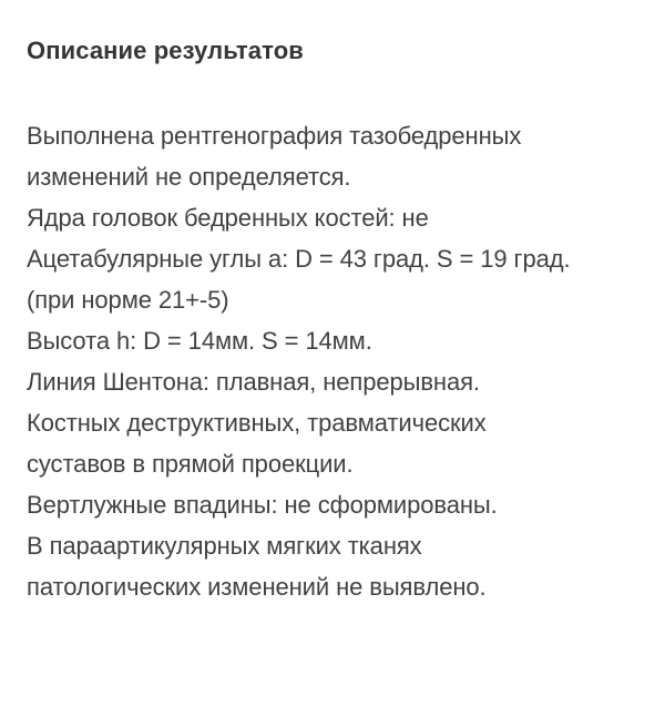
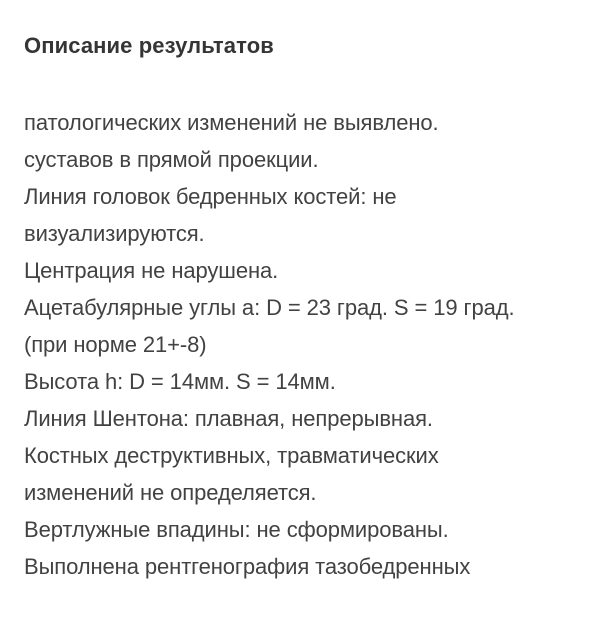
  Описание результатов
- Выполнена рентгенография тазобедренных
+ патологических изменений не выявлено.
- изменений не определяется.
+ суставов в прямой проекции.
- Ядра головок бедренных костей: не
+ Линия головок бедренных костей: не
+ визуализируются.
+ Центрация не нарушена.
- Ацетабулярные углы a: D = 43 град. S = 19 град.
+ Ацетабулярные углы a: D = 23 град. S = 19 град.
- (при норме 21+-5)
+ (при норме 21+-8)
  Высота h: D = 14мм. S = 14мм.
  Линия Шентона: плавная, непрерывная.
  Костных деструктивных, травматических
- суставов в прямой проекции.
+ изменений не определяется.
  Вертлужные впадины: не сформированы.
- В параартикулярных мягких тканях
- патологических изменений не выявлено.
+ Выполнена рентгенография тазобедренных
